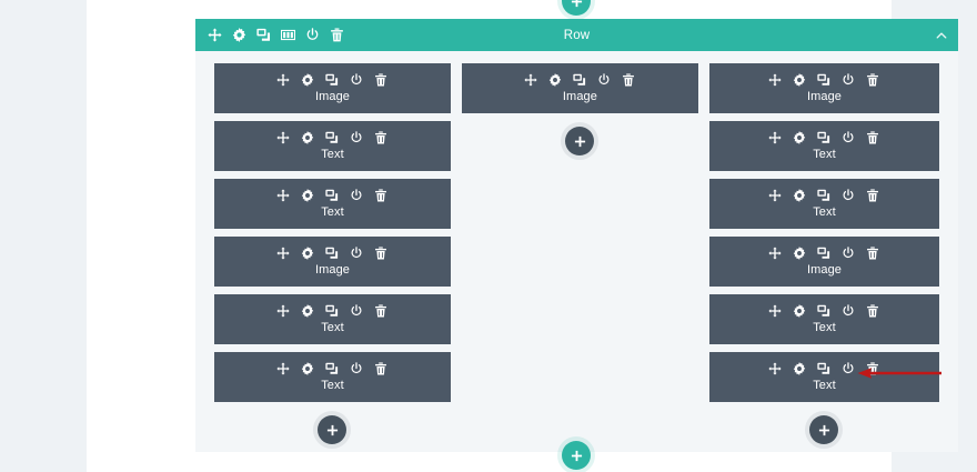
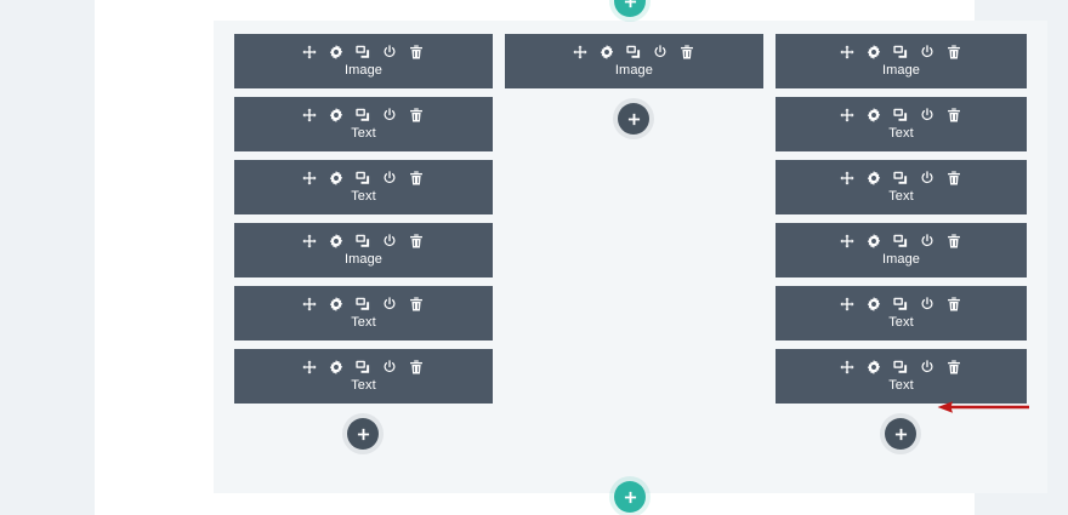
- Row
  Image
  Text
  Text
  Image
  Text
  Text
  Image
  Image
  Text
  Text
  Image
  Text
  Text
